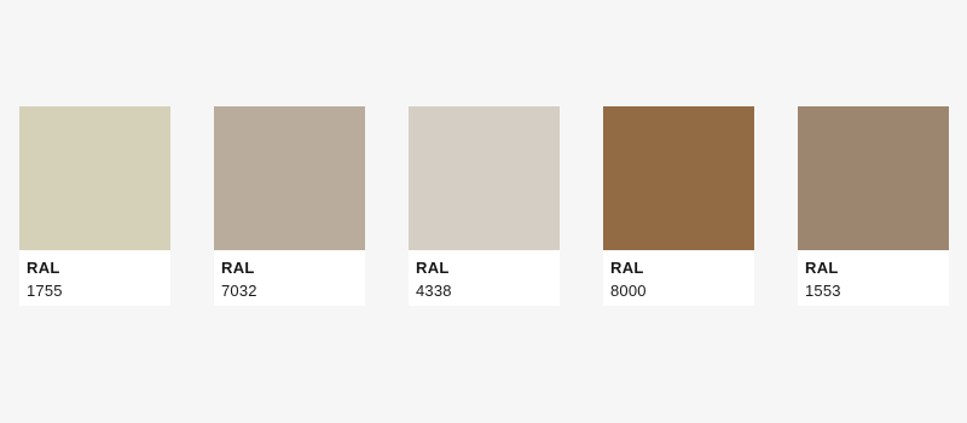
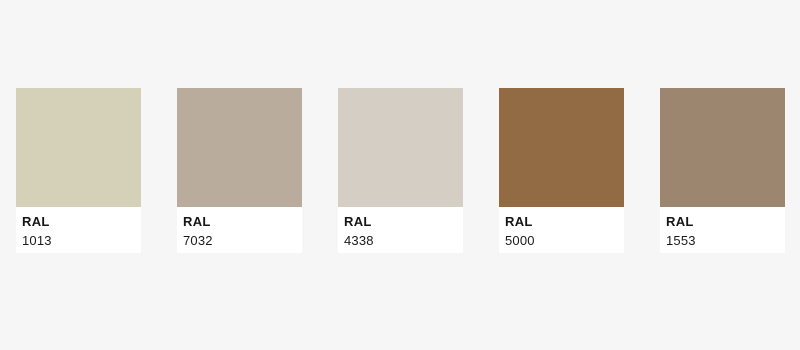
  RAL
- 1755
+ 1013
  RAL
  7032
  RAL
  4338
  RAL
- 8000
+ 5000
  RAL
  1553
